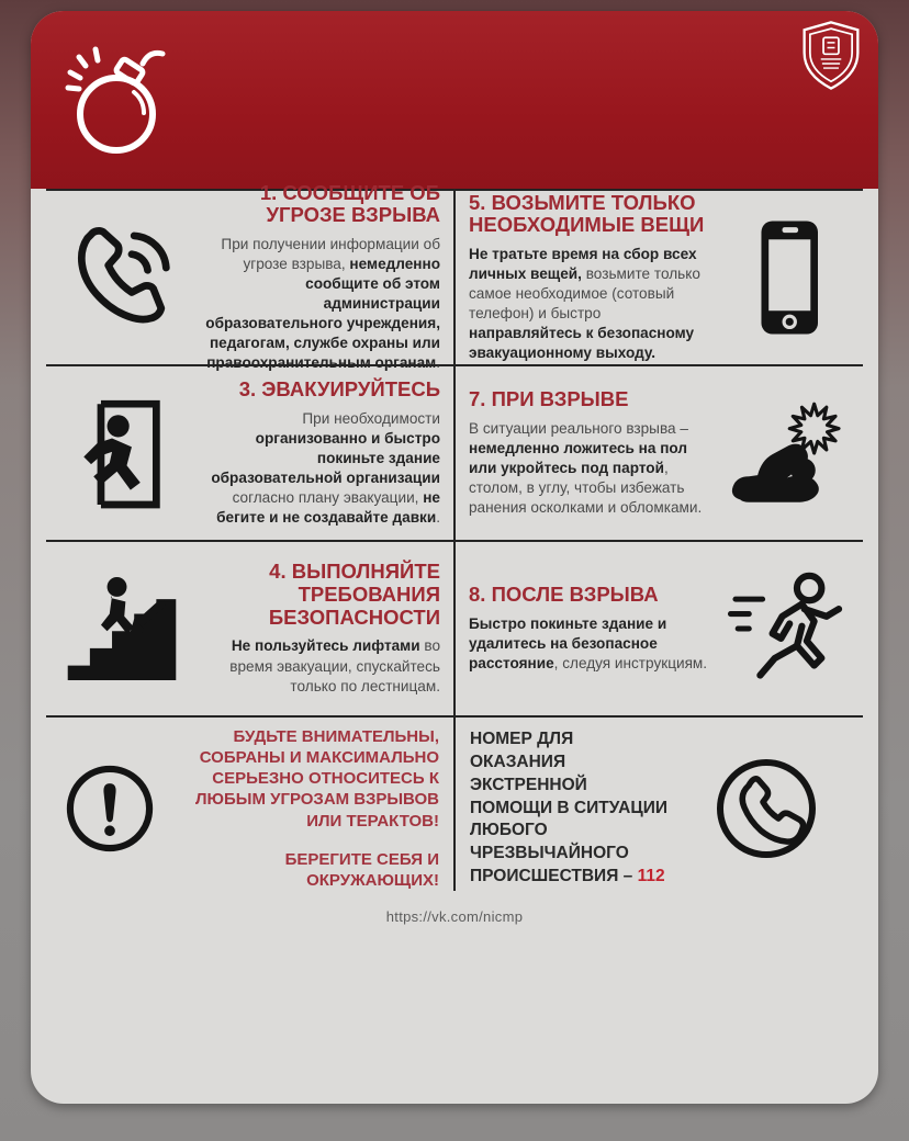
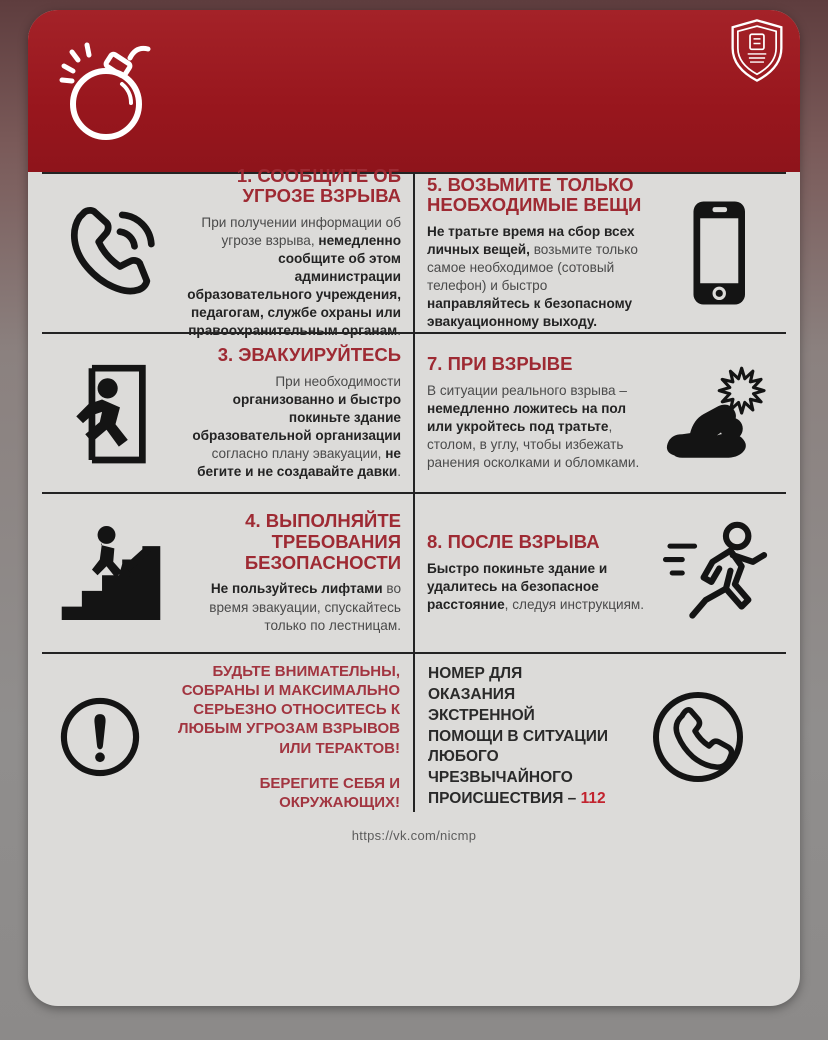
  1. СООБЩИТЕ ОБ УГРОЗЕ ВЗРЫВА
  При получении информации об угрозе взрыва, немедленно сообщите об этом администрации образовательного учреждения, педагогам, службе охраны или правоохранительным органам.
  5. ВОЗЬМИТЕ ТОЛЬКО НЕОБХОДИМЫЕ ВЕЩИ
  Не тратьте время на сбор всех личных вещей, возьмите только самое необходимое (сотовый телефон) и быстро направляйтесь к безопасному эвакуационному выходу.
  3. ЭВАКУИРУЙТЕСЬ
  При необходимости организованно и быстро покиньте здание образовательной организации согласно плану эвакуации, не бегите и не создавайте давки.
  7. ПРИ ВЗРЫВЕ
- В ситуации реального взрыва – немедленно ложитесь на пол или укройтесь под партой, столом, в углу, чтобы избежать ранения осколками и обломками.
+ В ситуации реального взрыва – немедленно ложитесь на пол или укройтесь под тратьте, столом, в углу, чтобы избежать ранения осколками и обломками.
  4. ВЫПОЛНЯЙТЕ ТРЕБОВАНИЯ БЕЗОПАСНОСТИ
  Не пользуйтесь лифтами во время эвакуации, спускайтесь только по лестницам.
  8. ПОСЛЕ ВЗРЫВА
  Быстро покиньте здание и удалитесь на безопасное расстояние, следуя инструкциям.
  БУДЬТЕ ВНИМАТЕЛЬНЫ, СОБРАНЫ И МАКСИМАЛЬНО СЕРЬЕЗНО ОТНОСИТЕСЬ К ЛЮБЫМ УГРОЗАМ ВЗРЫВОВ ИЛИ ТЕРАКТОВ!
  БЕРЕГИТЕ СЕБЯ И ОКРУЖАЮЩИХ!
  НОМЕР ДЛЯ ОКАЗАНИЯ ЭКСТРЕННОЙ ПОМОЩИ В СИТУАЦИИ ЛЮБОГО ЧРЕЗВЫЧАЙНОГО ПРОИСШЕСТВИЯ – 112
  https://vk.com/nicmp
